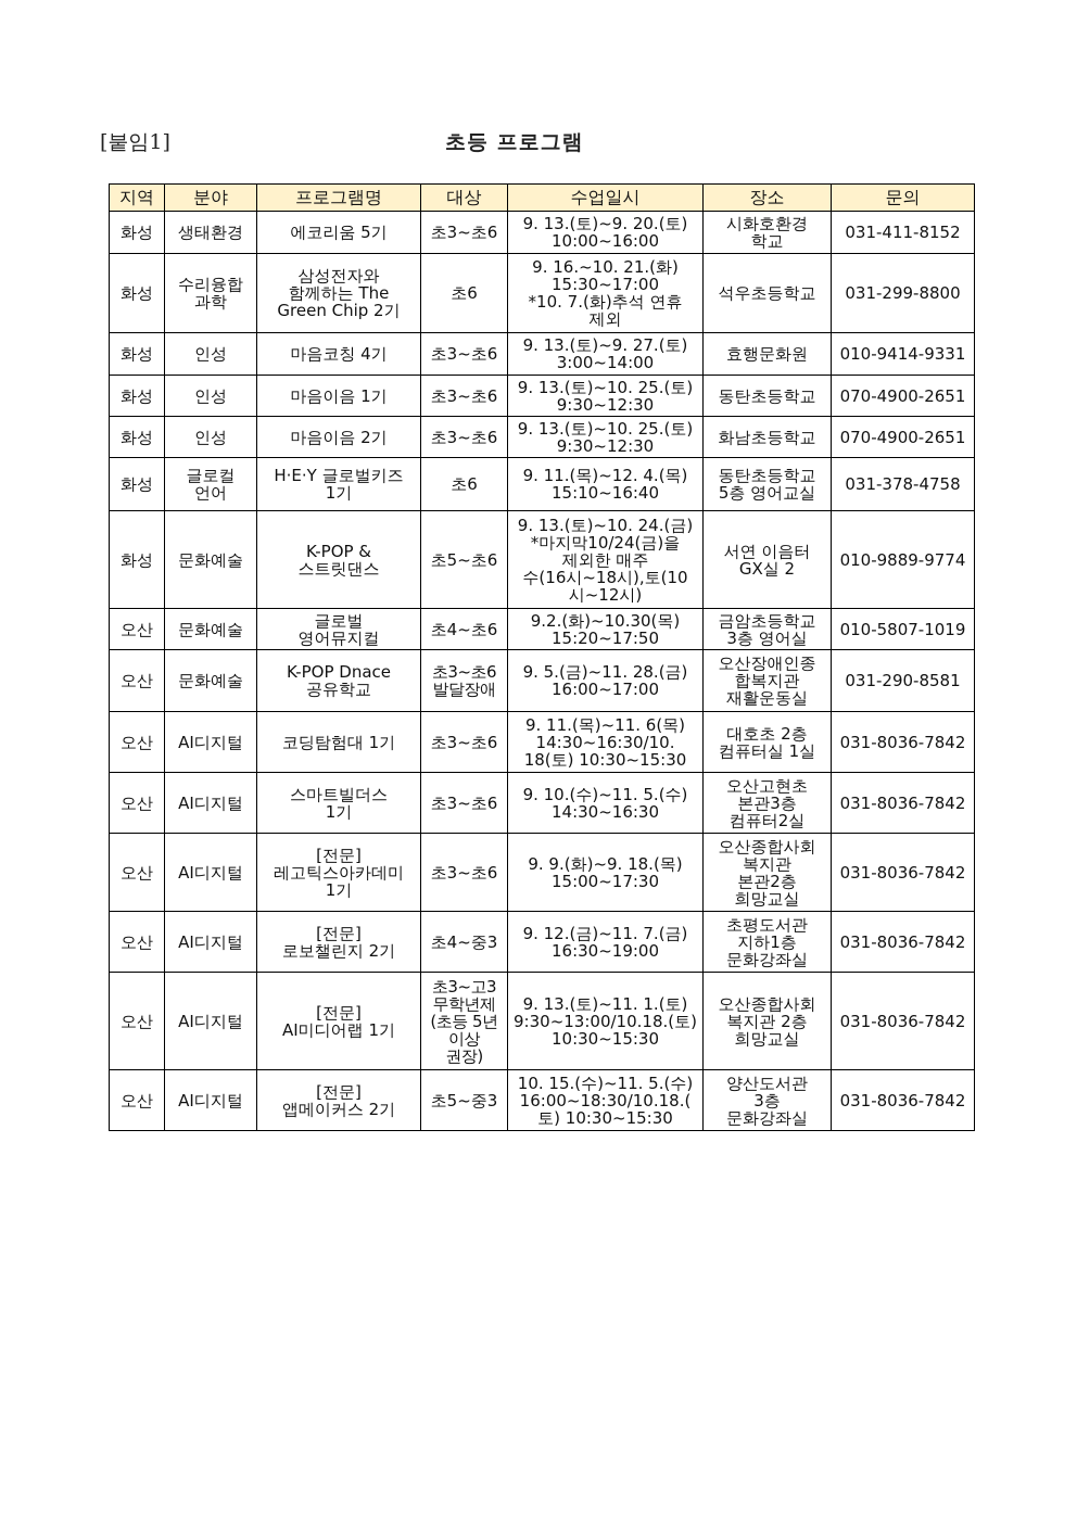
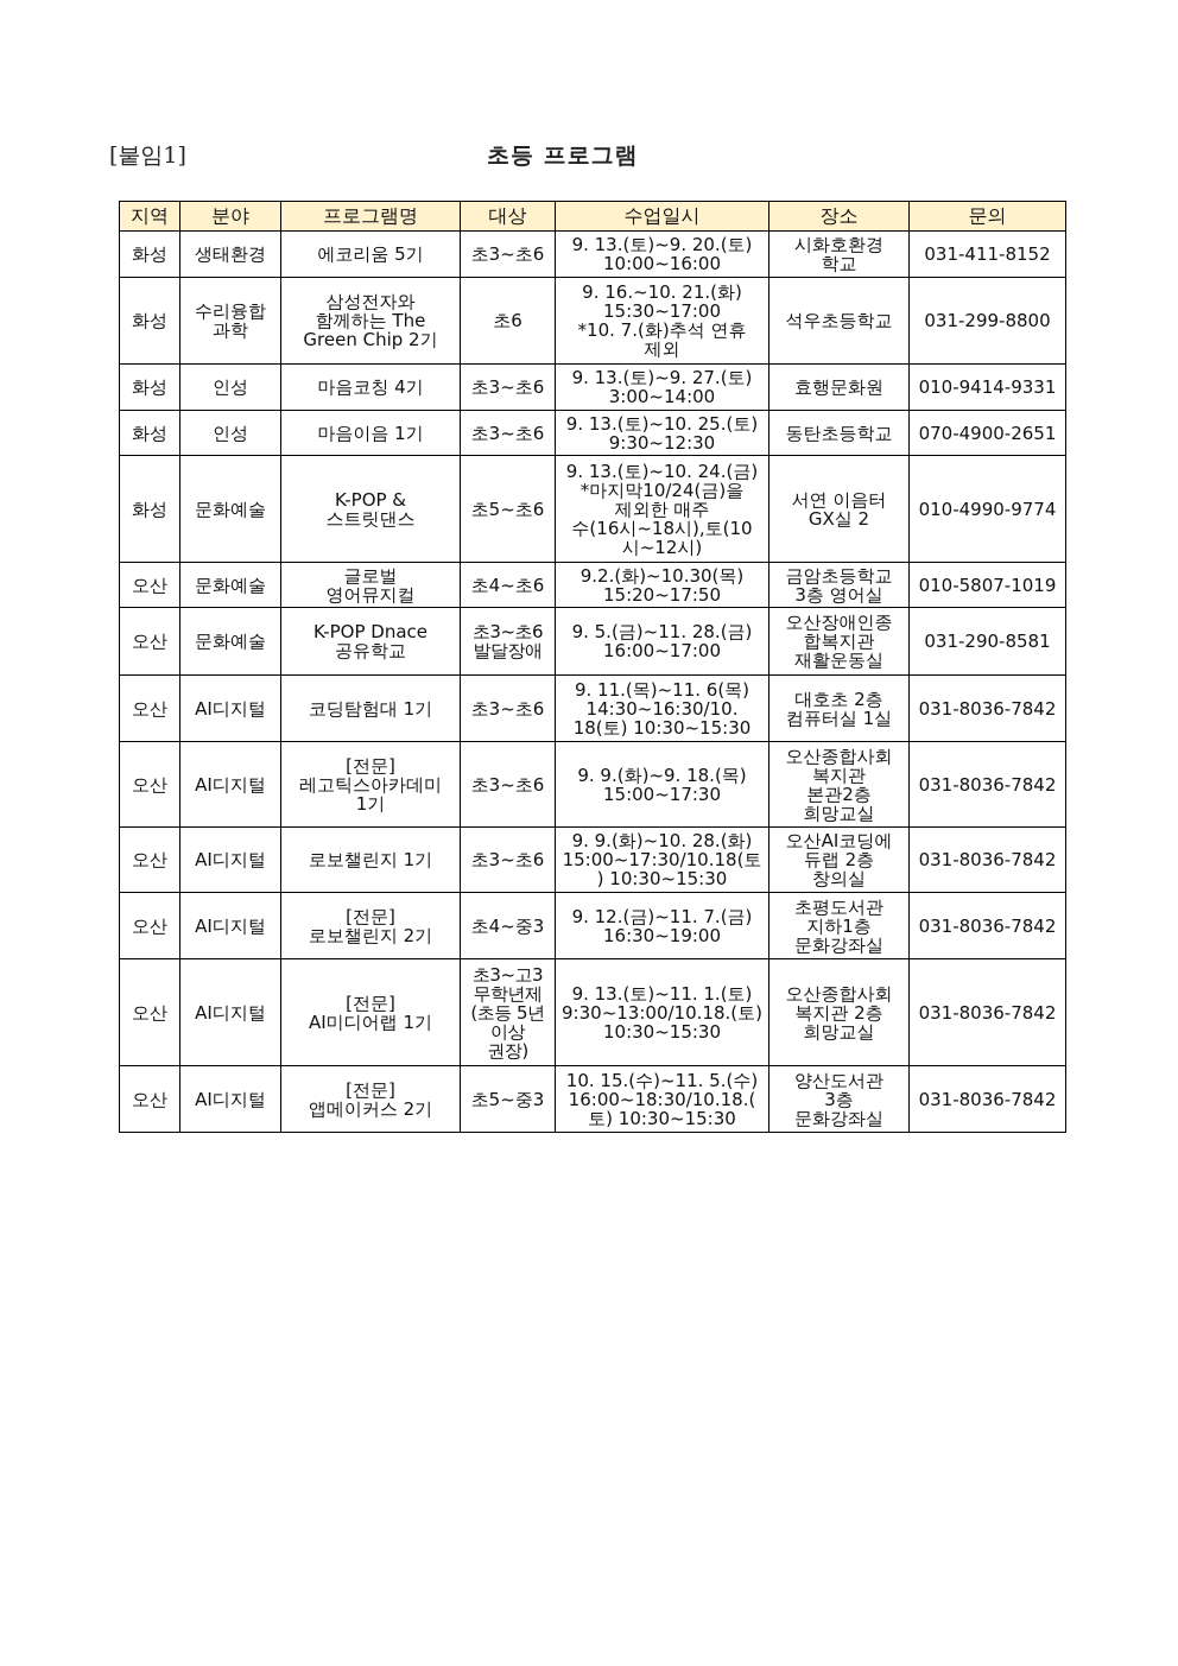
  [붙임1]
  초등 프로그램
  지역	분야	프로그램명	대상	수업일시	장소	문의
  화성	생태환경	에코리움 5기	초3~초6	9. 13.(토)~9. 20.(토) 10:00~16:00	시화호환경 학교	031-411-8152
  화성	수리융합 과학	삼성전자와 함께하는 The Green Chip 2기	초6	9. 16.~10. 21.(화) 15:30~17:00 *10. 7.(화)추석 연휴 제외	석우초등학교	031-299-8800
  화성	인성	마음코칭 4기	초3~초6	9. 13.(토)~9. 27.(토) 3:00~14:00	효행문화원	010-9414-9331
  화성	인성	마음이음 1기	초3~초6	9. 13.(토)~10. 25.(토) 9:30~12:30	동탄초등학교	070-4900-2651
- 화성	인성	마음이음 2기	초3~초6	9. 13.(토)~10. 25.(토) 9:30~12:30	화남초등학교	070-4900-2651
- 화성	글로컬 언어	H·E·Y 글로벌키즈 1기	초6	9. 11.(목)~12. 4.(목) 15:10~16:40	동탄초등학교 5층 영어교실	031-378-4758
- 화성	문화예술	K-POP & 스트릿댄스	초5~초6	9. 13.(토)~10. 24.(금) *마지막10/24(금)을 제외한 매주 수(16시~18시),토(10 시~12시)	서연 이음터 GX실 2	010-9889-9774
+ 화성	문화예술	K-POP & 스트릿댄스	초5~초6	9. 13.(토)~10. 24.(금) *마지막10/24(금)을 제외한 매주 수(16시~18시),토(10 시~12시)	서연 이음터 GX실 2	010-4990-9774
  오산	문화예술	글로벌 영어뮤지컬	초4~초6	9.2.(화)~10.30(목) 15:20~17:50	금암초등학교 3층 영어실	010-5807-1019
  오산	문화예술	K-POP Dnace 공유학교	초3~초6 발달장애	9. 5.(금)~11. 28.(금) 16:00~17:00	오산장애인종 합복지관 재활운동실	031-290-8581
  오산	AI디지털	코딩탐험대 1기	초3~초6	9. 11.(목)~11. 6(목) 14:30~16:30/10. 18(토) 10:30~15:30	대호초 2층 컴퓨터실 1실	031-8036-7842
- 오산	AI디지털	스마트빌더스 1기	초3~초6	9. 10.(수)~11. 5.(수) 14:30~16:30	오산고현초 본관3층 컴퓨터2실	031-8036-7842
  오산	AI디지털	[전문] 레고틱스아카데미 1기	초3~초6	9. 9.(화)~9. 18.(목) 15:00~17:30	오산종합사회 복지관 본관2층 희망교실	031-8036-7842
+ 오산	AI디지털	로보챌린지 1기	초3~초6	9. 9.(화)~10. 28.(화) 15:00~17:30/10.18(토 ) 10:30~15:30	오산AI코딩에 듀랩 2층 창의실	031-8036-7842
  오산	AI디지털	[전문] 로보챌린지 2기	초4~중3	9. 12.(금)~11. 7.(금) 16:30~19:00	초평도서관 지하1층 문화강좌실	031-8036-7842
  오산	AI디지털	[전문] AI미디어랩 1기	초3~고3 무학년제 (초등 5년 이상 권장)	9. 13.(토)~11. 1.(토) 9:30~13:00/10.18.(토) 10:30~15:30	오산종합사회 복지관 2층 희망교실	031-8036-7842
  오산	AI디지털	[전문] 앱메이커스 2기	초5~중3	10. 15.(수)~11. 5.(수) 16:00~18:30/10.18.( 토) 10:30~15:30	양산도서관 3층 문화강좌실	031-8036-7842
